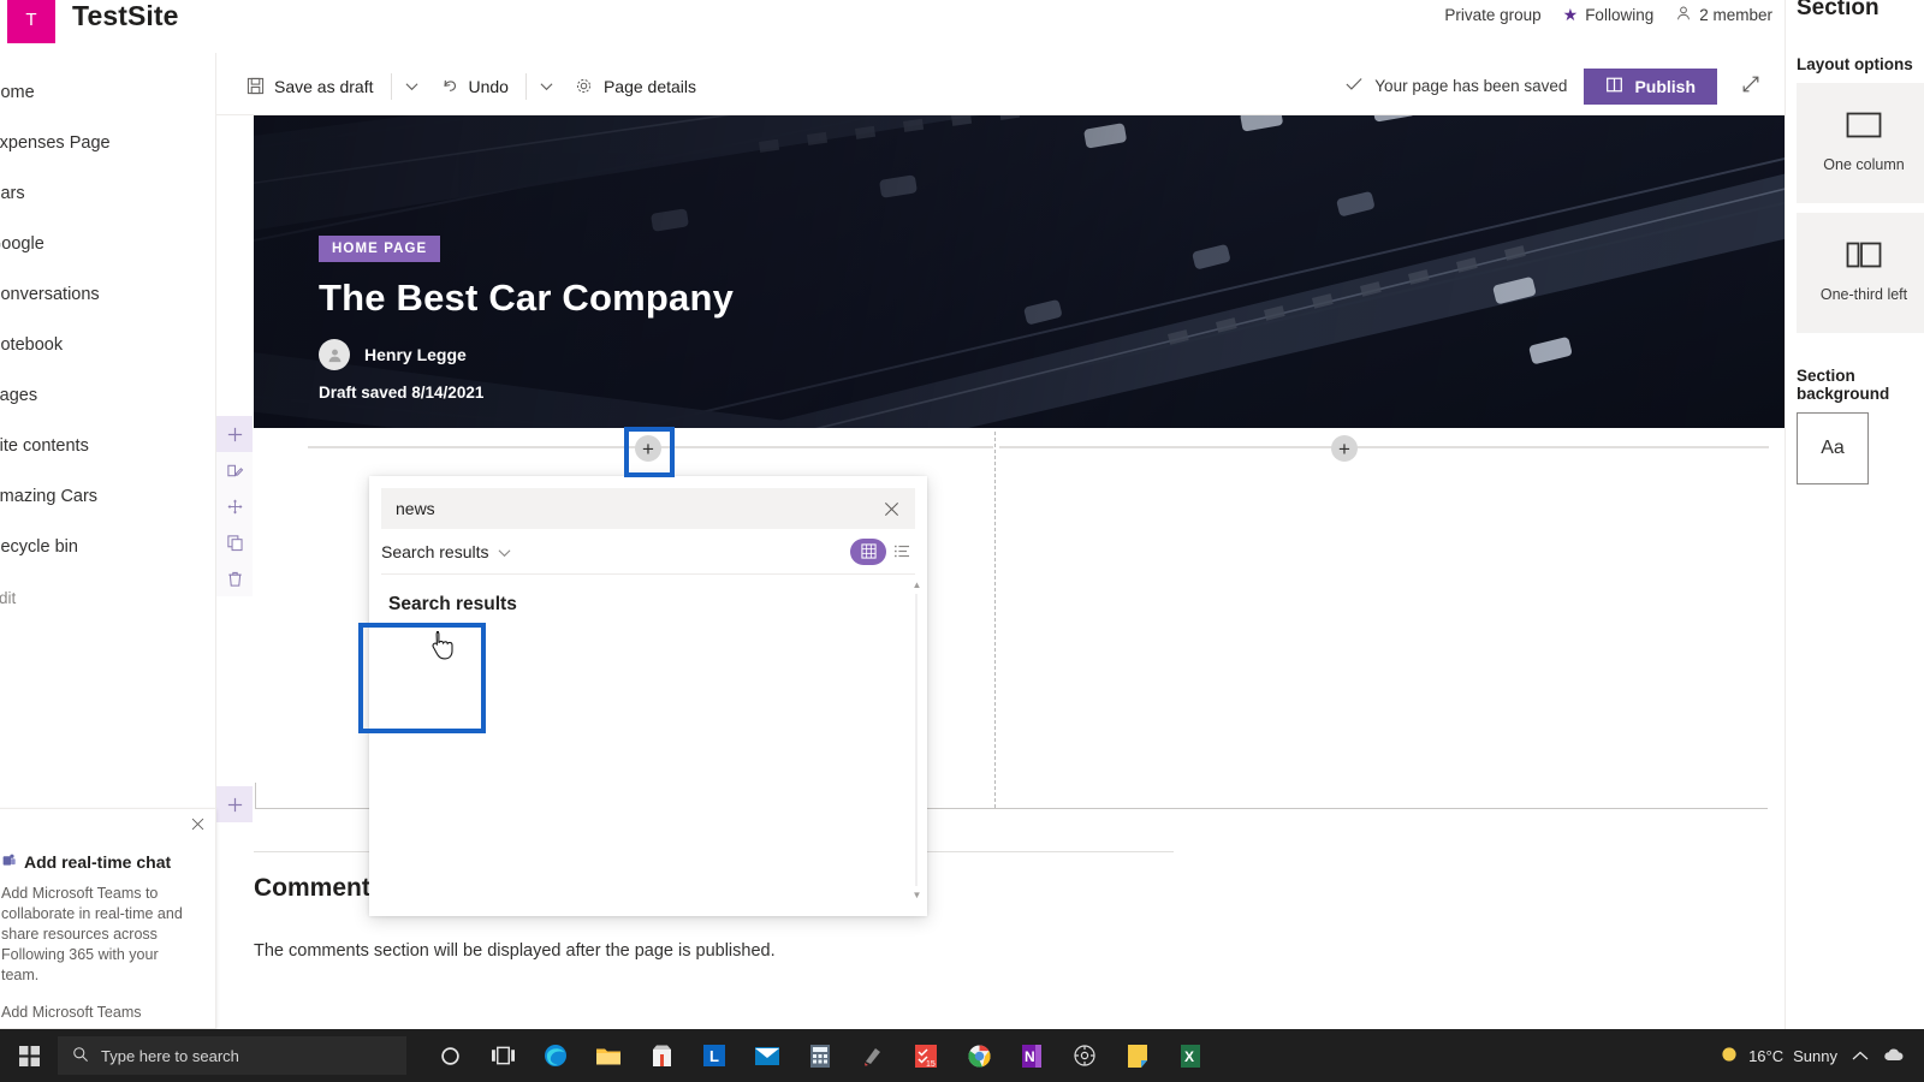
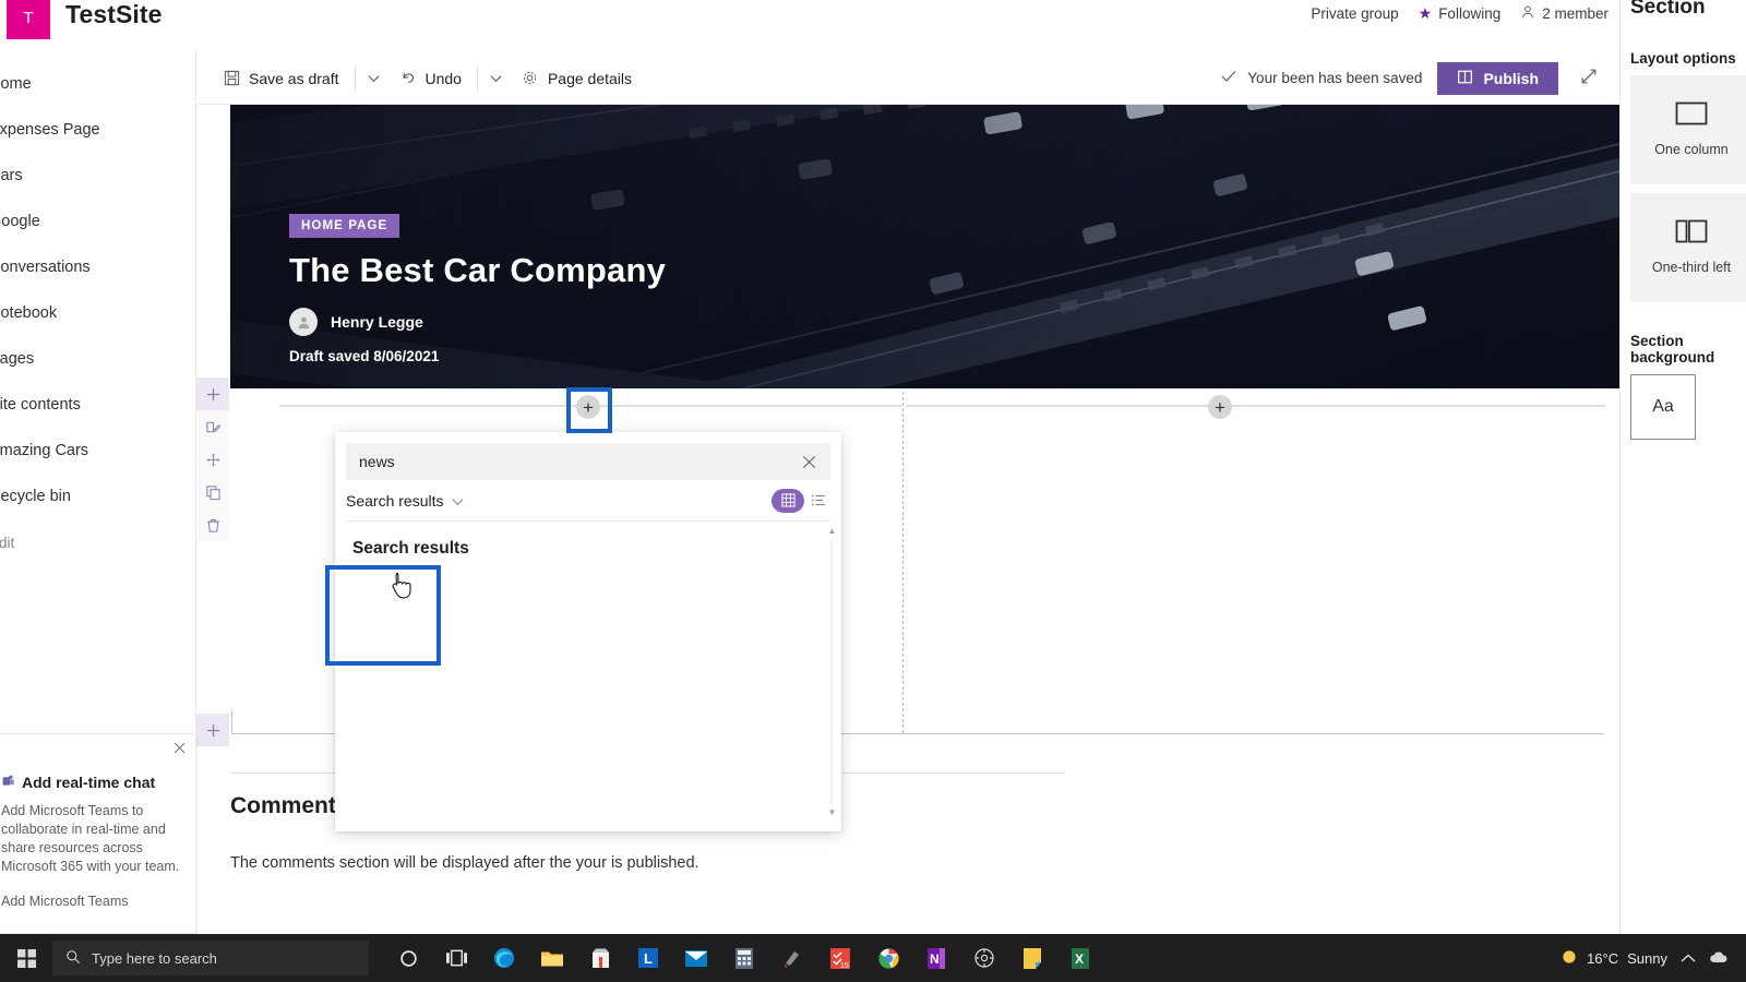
  T
  TestSite
  Private group
  ★
  Following
  2 member
  ome
  xpenses Page
  ars
  oogle
  onversations
  otebook
  ages
  ite contents
  mazing Cars
  ecycle bin
  dit
  Save as draft
  Undo
  Page details
- Your page has been saved
+ Your been has been saved
  Publish
  HOME PAGE
  The Best Car Company
  Henry Legge
- Draft saved 8/14/2021
+ Draft saved 8/06/2021
  +
  +
  Comment
- The comments section will be displayed after the page is published.
+ The comments section will be displayed after the your is published.
  news
  Search results
  Search results
  ▲
  ▼
  Add real-time chat
- Add Microsoft Teams to collaborate in real-time and share resources across Following 365 with your team.
+ Add Microsoft Teams to collaborate in real-time and share resources across Microsoft 365 with your team.
  Add Microsoft Teams
  Section
  Layout options
  One column
  One-third left
  Section background
  Aa
  Type here to search
  L
  N
  X
  16°C
  Sunny
